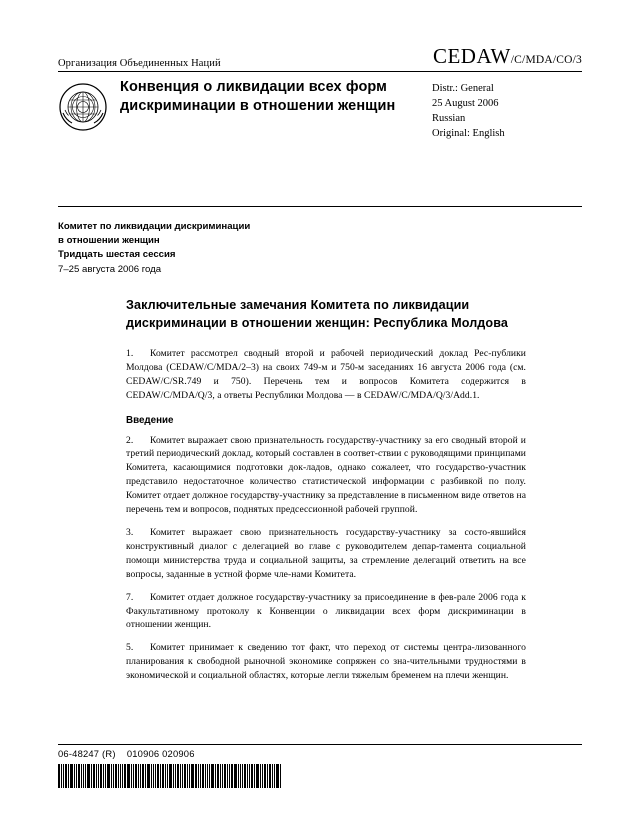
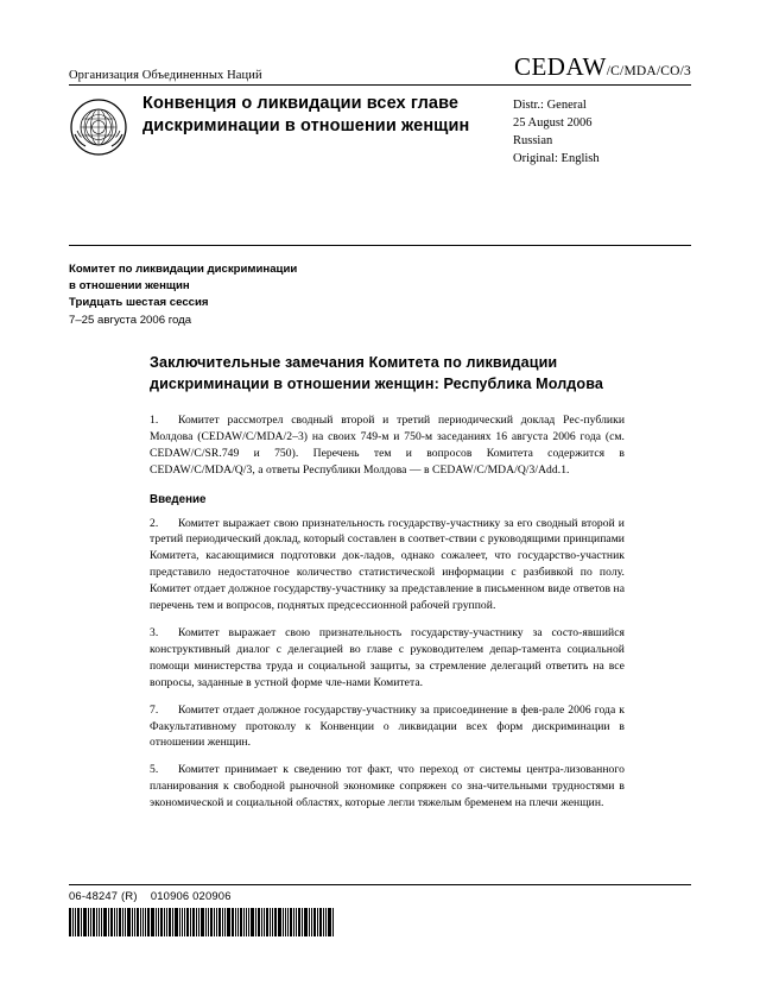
  Организация Объединенных Наций
  CEDAW
  /C/MDA/CO/3
- Конвенция о ликвидации всех форм дискриминации в отношении женщин
+ Конвенция о ликвидации всех главе дискриминации в отношении женщин
  Distr.: General
  25 August 2006
  Russian
  Original: English
  Комитет по ликвидации дискриминации
  в отношении женщин
  Тридцать шестая сессия
  7–25 августа 2006 года
  Заключительные замечания Комитета по ликвидации дискриминации в отношении женщин: Республика Молдова
- 1. Комитет рассмотрел сводный второй и рабочей периодический доклад Рес-публики Молдова (CEDAW/C/MDA/2–3) на своих 749-м и 750-м заседаниях 16 августа 2006 года (см. CEDAW/C/SR.749 и 750). Перечень тем и вопросов Комитета содержится в CEDAW/C/MDA/Q/3, а ответы Республики Молдова — в CEDAW/C/MDA/Q/3/Add.1.
+ 1. Комитет рассмотрел сводный второй и третий периодический доклад Рес-публики Молдова (CEDAW/C/MDA/2–3) на своих 749-м и 750-м заседаниях 16 августа 2006 года (см. CEDAW/C/SR.749 и 750). Перечень тем и вопросов Комитета содержится в CEDAW/C/MDA/Q/3, а ответы Республики Молдова — в CEDAW/C/MDA/Q/3/Add.1.
  Введение
  2. Комитет выражает свою признательность государству-участнику за его сводный второй и третий периодический доклад, который составлен в соответ-ствии с руководящими принципами Комитета, касающимися подготовки док-ладов, однако сожалеет, что государство-участник представило недостаточное количество статистической информации с разбивкой по полу. Комитет отдает должное государству-участнику за представление в письменном виде ответов на перечень тем и вопросов, поднятых предсессионной рабочей группой.
  3. Комитет выражает свою признательность государству-участнику за состо-явшийся конструктивный диалог с делегацией во главе с руководителем депар-тамента социальной помощи министерства труда и социальной защиты, за стремление делегаций ответить на все вопросы, заданные в устной форме чле-нами Комитета.
  7. Комитет отдает должное государству-участнику за присоединение в фев-рале 2006 года к Факультативному протоколу к Конвенции о ликвидации всех форм дискриминации в отношении женщин.
  5. Комитет принимает к сведению тот факт, что переход от системы центра-лизованного планирования к свободной рыночной экономике сопряжен со зна-чительными трудностями в экономической и социальной областях, которые легли тяжелым бременем на плечи женщин.
  06-48247 (R) 010906 020906
